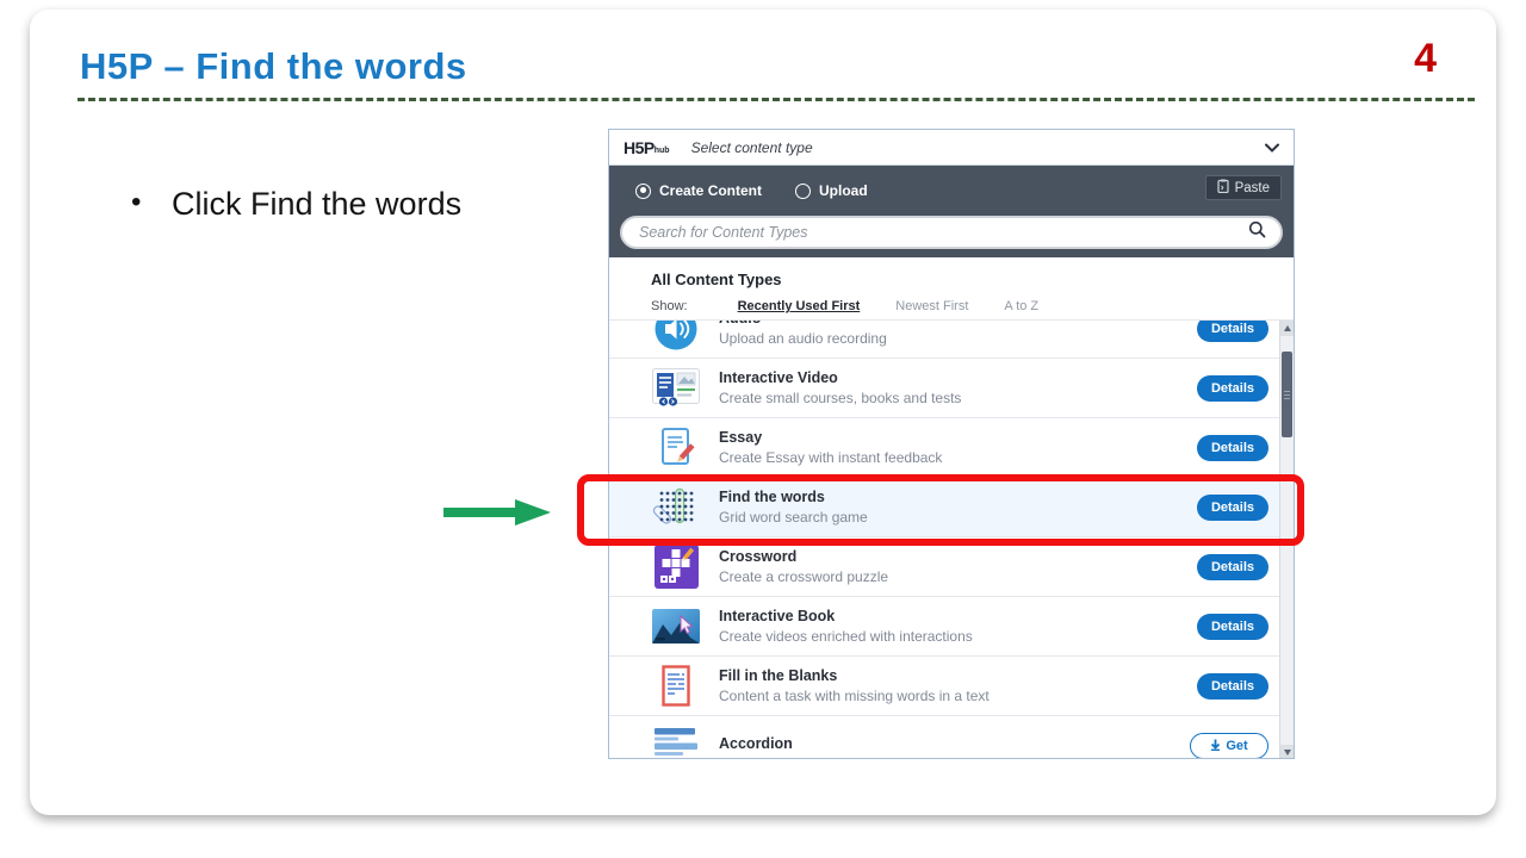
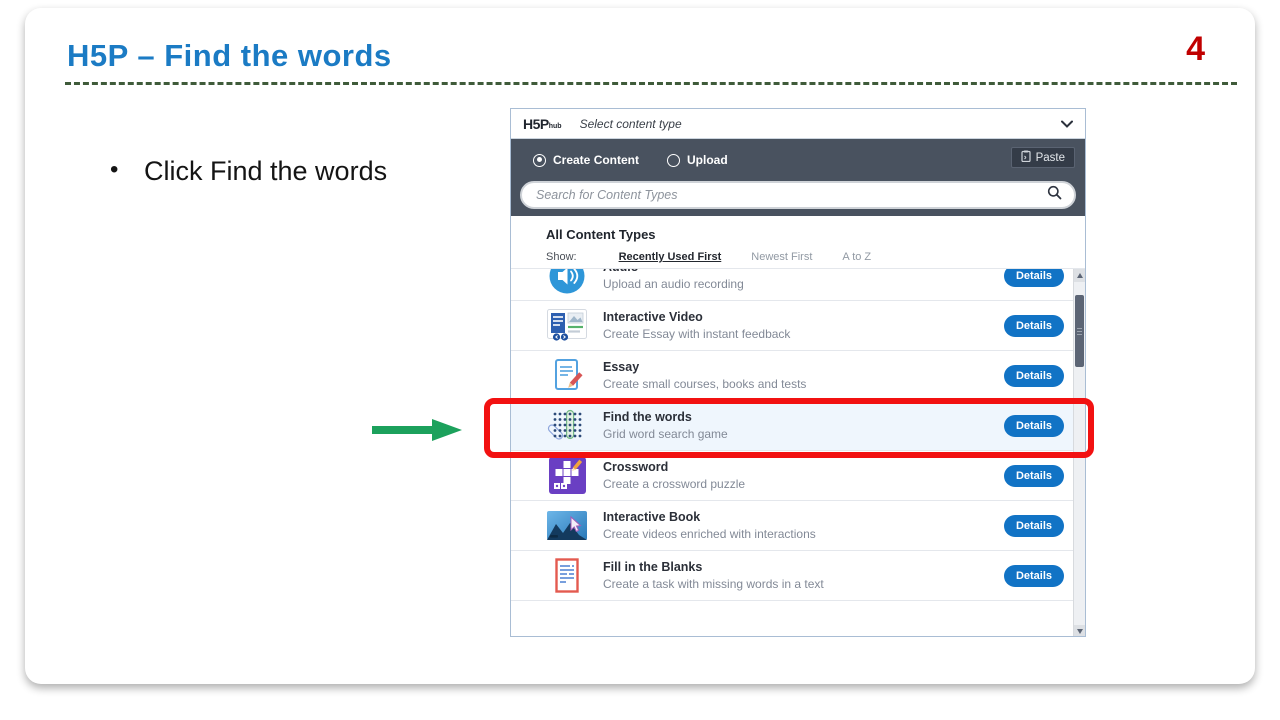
  H5P – Find the words
  4
  •
  Click Find the words
  H5P
  Select content type
  Create Content
  Upload
  Paste
  Search for Content Types
  All Content Types
  Show:
  Recently Used First
  Newest First
  A to Z
  Upload an audio recording
  Details
  Interactive Video
- Create small courses, books and tests
+ Create Essay with instant feedback
  Details
  Essay
- Create Essay with instant feedback
+ Create small courses, books and tests
  Details
  Find the words
  Grid word search game
  Details
  Crossword
  Create a crossword puzzle
  Details
  Interactive Book
  Create videos enriched with interactions
  Details
  Fill in the Blanks
- Content a task with missing words in a text
+ Create a task with missing words in a text
  Details
- Accordion
- Get
